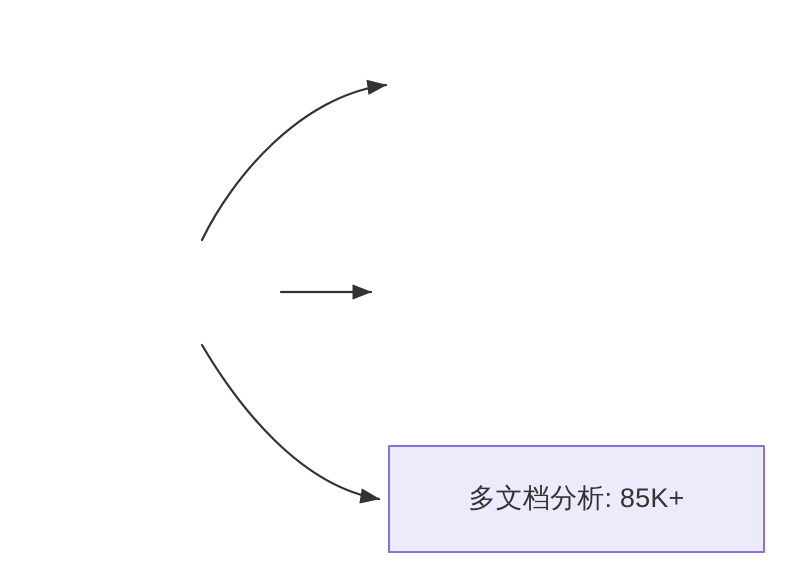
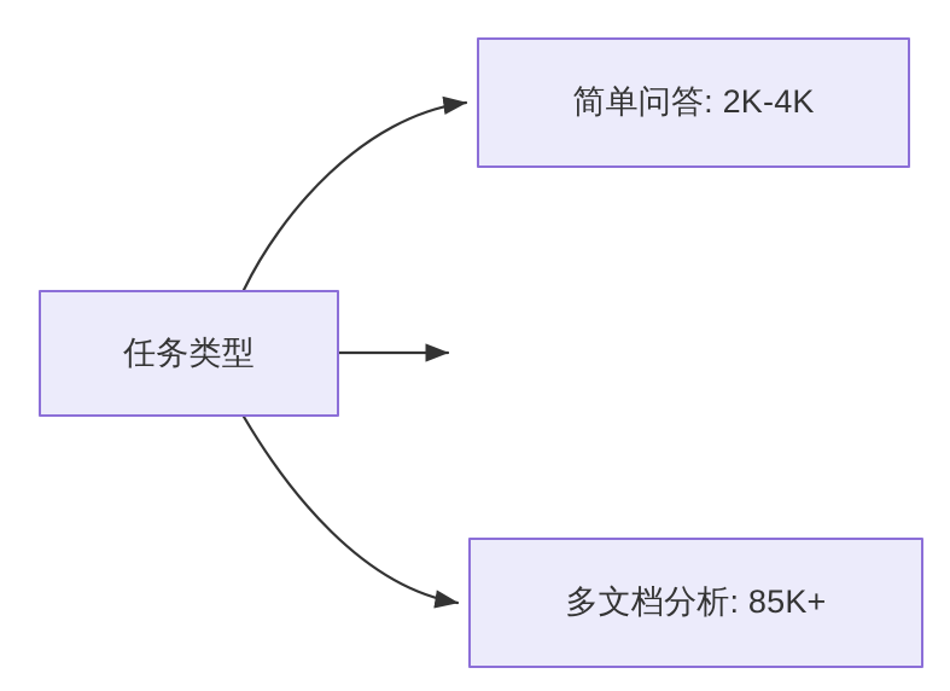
+ 任务类型
+ 简单问答: 2K-4K
  多文档分析: 85K+
